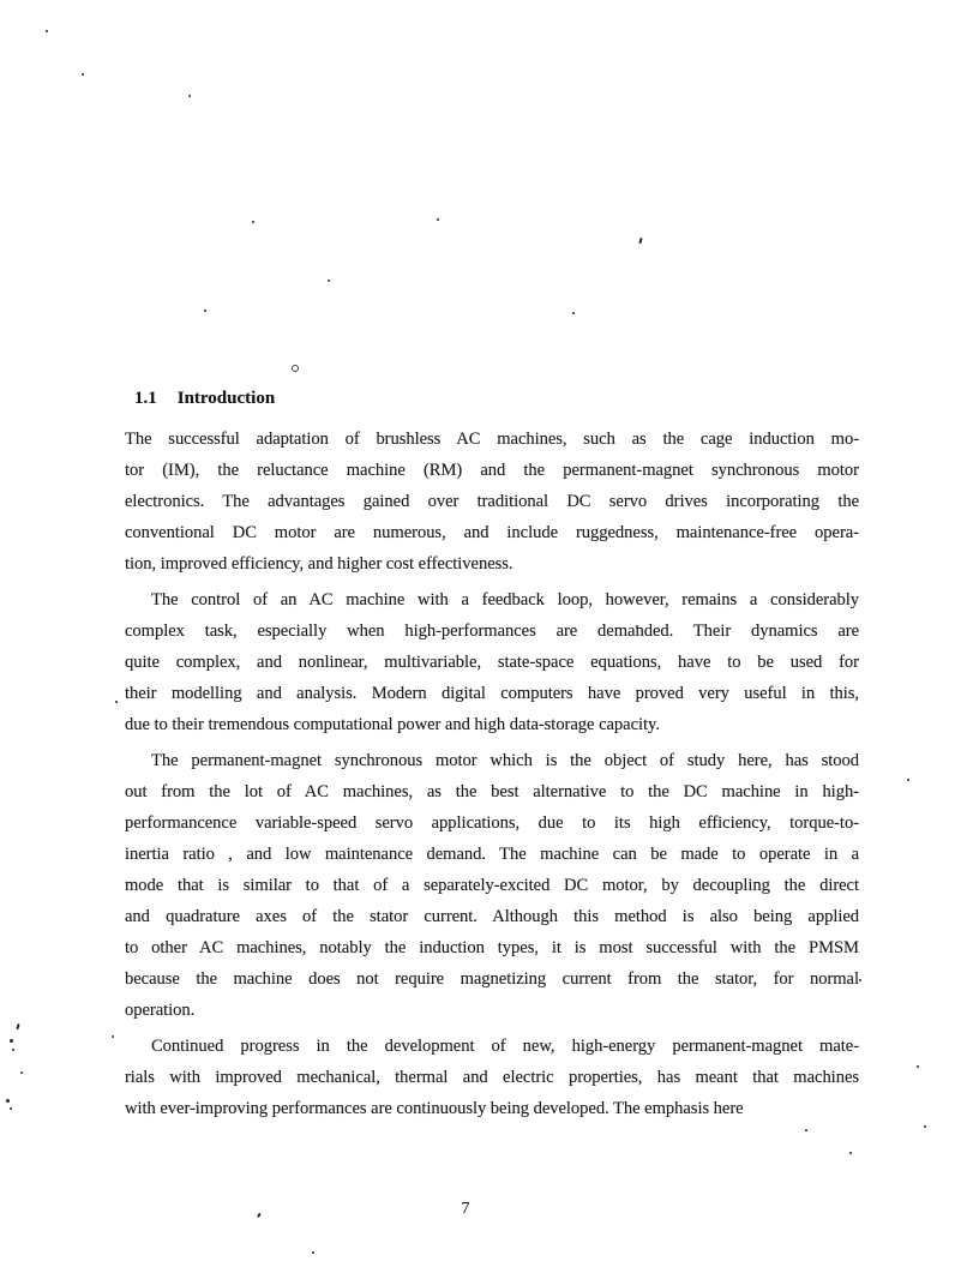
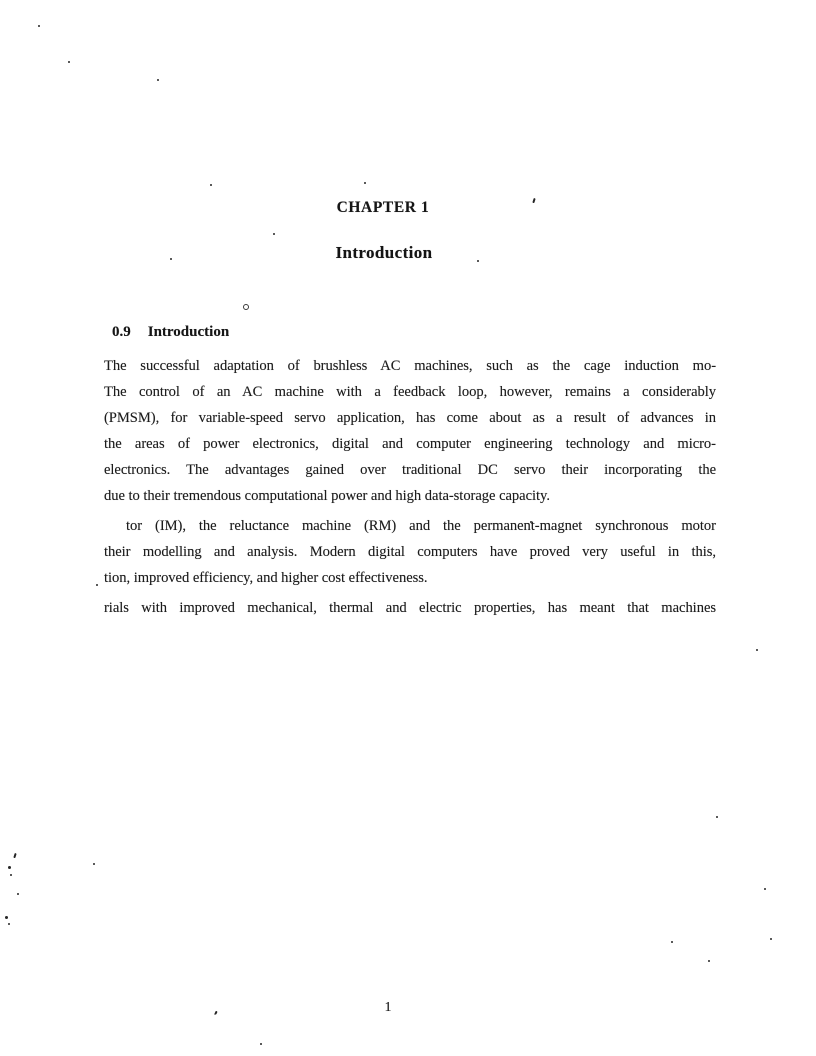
+ CHAPTER 1
+ Introduction
- 1.1 Introduction
+ 0.9 Introduction
  The successful adaptation of brushless AC machines, such as the cage induction mo-
- tor (IM), the reluctance machine (RM) and the permanent-magnet synchronous motor
+ The control of an AC machine with a feedback loop, however, remains a considerably
+ (PMSM), for variable-speed servo application, has come about as a result of advances in
+ the areas of power electronics, digital and computer engineering technology and micro-
- electronics. The advantages gained over traditional DC servo drives incorporating the
+ electronics. The advantages gained over traditional DC servo their incorporating the
- conventional DC motor are numerous, and include ruggedness, maintenance-free opera-
- tion, improved efficiency, and higher cost effectiveness.
+ due to their tremendous computational power and high data-storage capacity.
- The control of an AC machine with a feedback loop, however, remains a considerably
+ tor (IM), the reluctance machine (RM) and the permanent-magnet synchronous motor
- complex task, especially when high-performances are demanded. Their dynamics are
- quite complex, and nonlinear, multivariable, state-space equations, have to be used for
  their modelling and analysis. Modern digital computers have proved very useful in this,
- due to their tremendous computational power and high data-storage capacity.
+ tion, improved efficiency, and higher cost effectiveness.
- The permanent-magnet synchronous motor which is the object of study here, has stood
- out from the lot of AC machines, as the best alternative to the DC machine in high-
- performancence variable-speed servo applications, due to its high efficiency, torque-to-
- inertia ratio , and low maintenance demand. The machine can be made to operate in a
- mode that is similar to that of a separately-excited DC motor, by decoupling the direct
- and quadrature axes of the stator current. Although this method is also being applied
- to other AC machines, notably the induction types, it is most successful with the PMSM
- because the machine does not require magnetizing current from the stator, for normal
- operation.
- Continued progress in the development of new, high-energy permanent-magnet mate-
  rials with improved mechanical, thermal and electric properties, has meant that machines
- with ever-improving performances are continuously being developed. The emphasis here
- 7
+ 1
